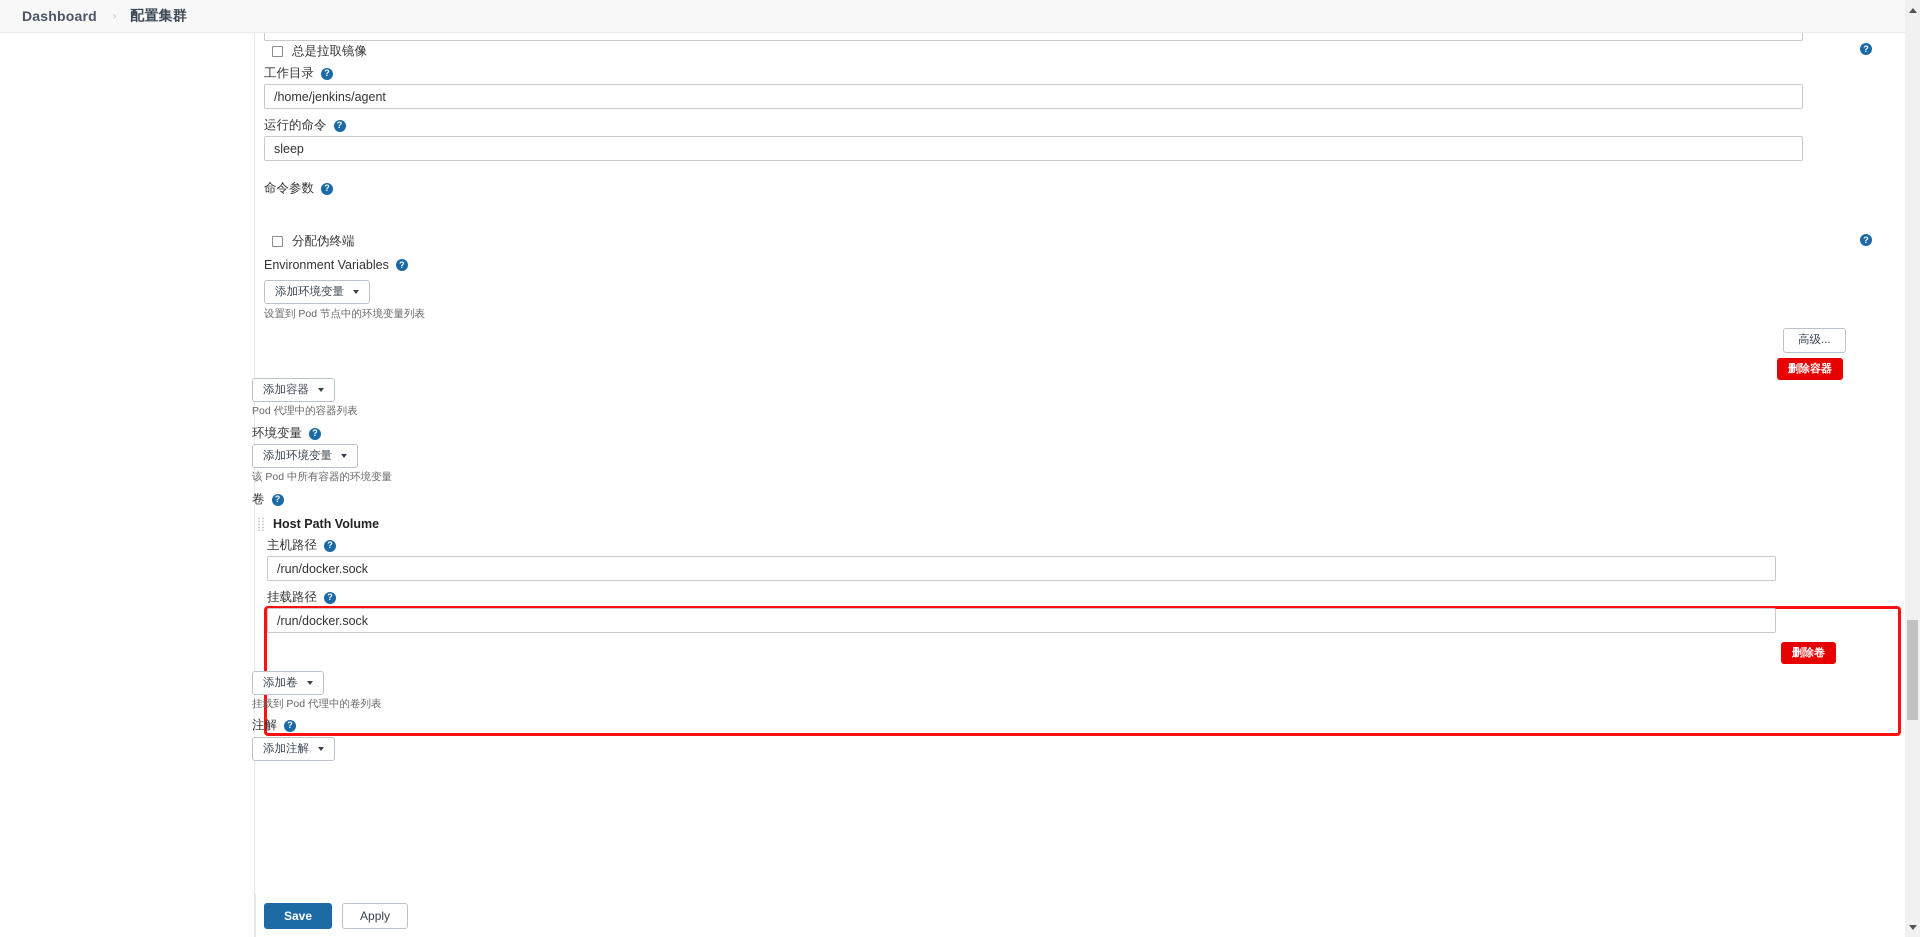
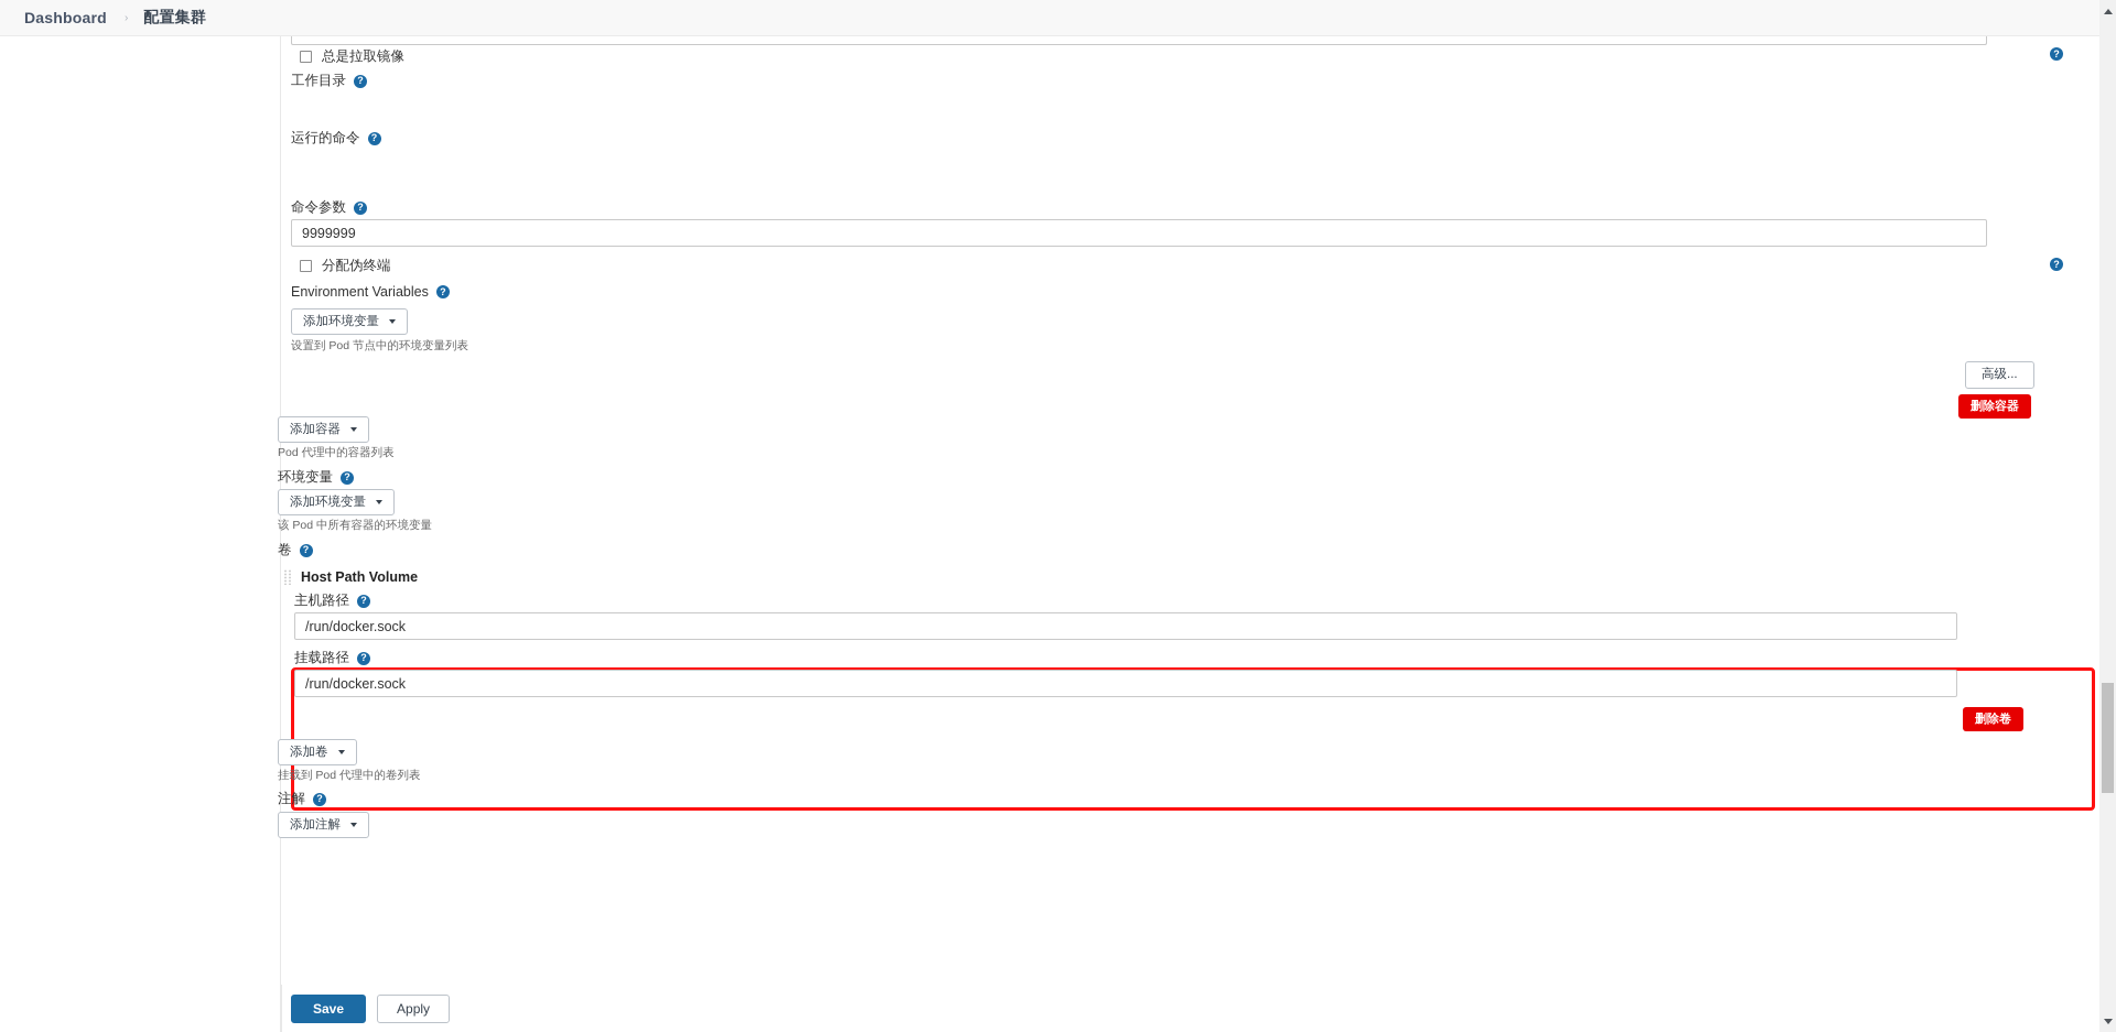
  Dashboard
  ›
  配置集群
  总是拉取镜像
  ?
  工作目录
  ?
- /home/jenkins/agent
  运行的命令
  ?
- sleep
  命令参数
  ?
+ 9999999
  分配伪终端
  ?
  Environment Variables
  ?
  添加环境变量
  设置到 Pod 节点中的环境变量列表
  高级...
  删除容器
  添加容器
  Pod 代理中的容器列表
  环境变量
  ?
  添加环境变量
  该 Pod 中所有容器的环境变量
  卷
  ?
  Host Path Volume
  主机路径
  ?
  /run/docker.sock
  挂载路径
  ?
  /run/docker.sock
  删除卷
  添加卷
  挂载到 Pod 代理中的卷列表
  注解
  ?
  添加注解
  Save
  Apply
